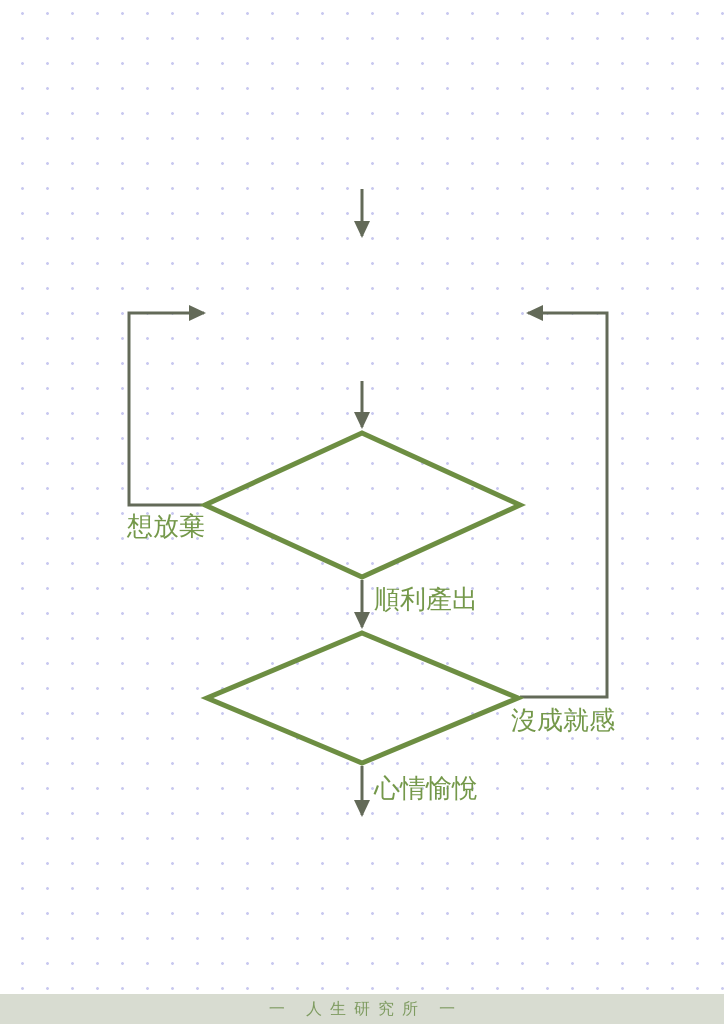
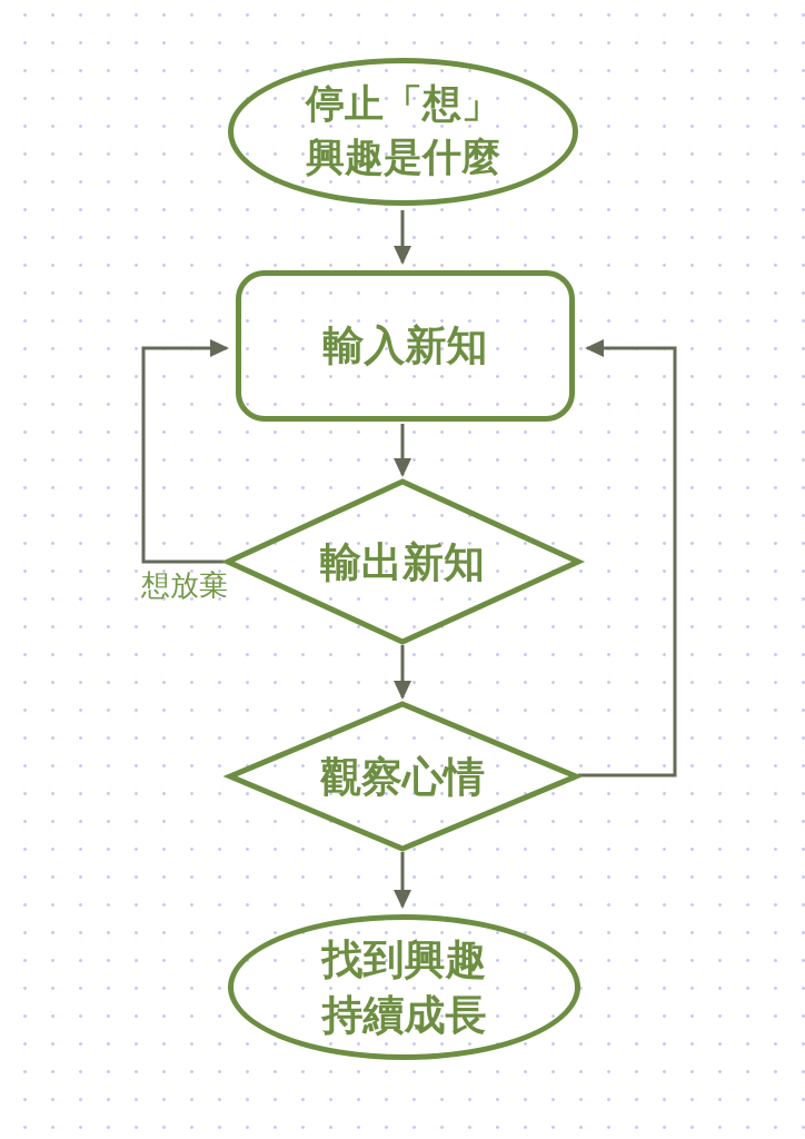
+ 停止「想」
+ 興趣是什麼
+ 輸入新知
+ 輸出新知
+ 觀察心情
+ 找到興趣
+ 持續成長
  想放棄
- 順利產出
- 沒成就感
- 心情愉悅
- 一 人生研究所 一
